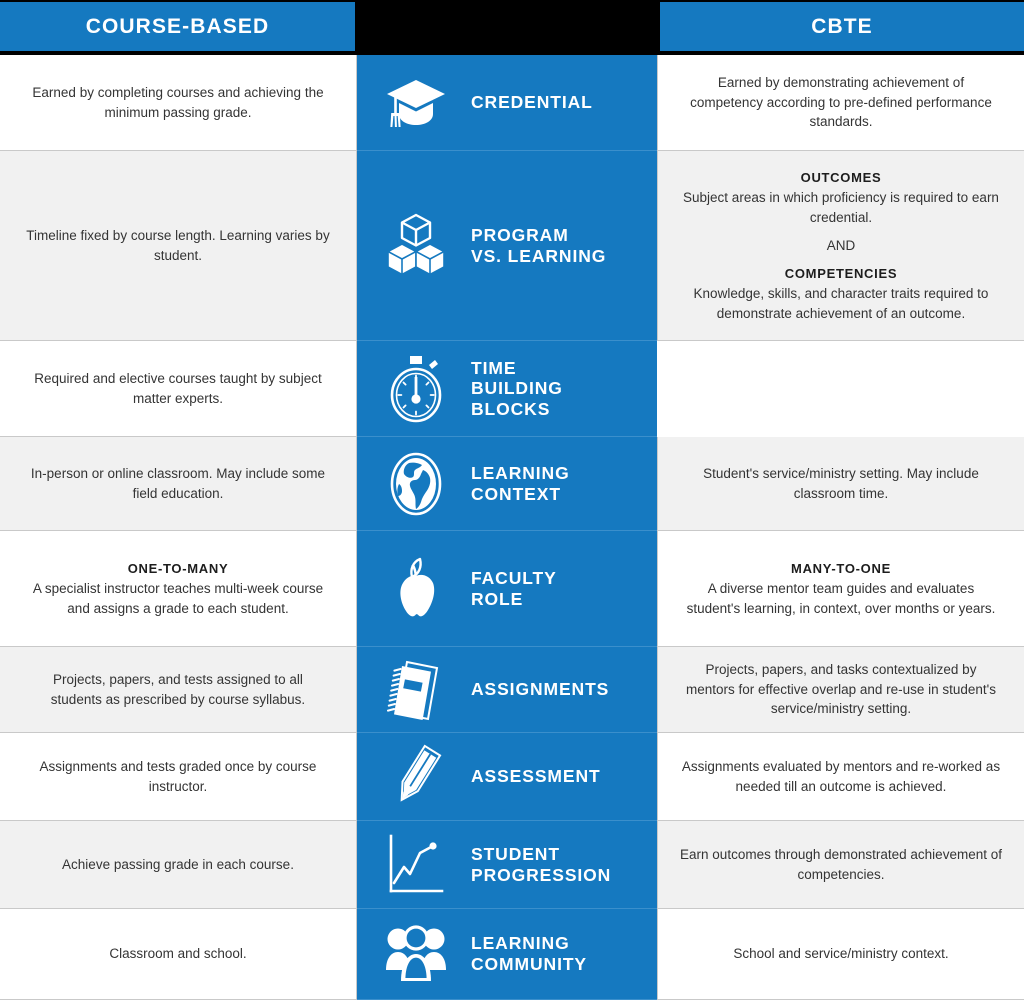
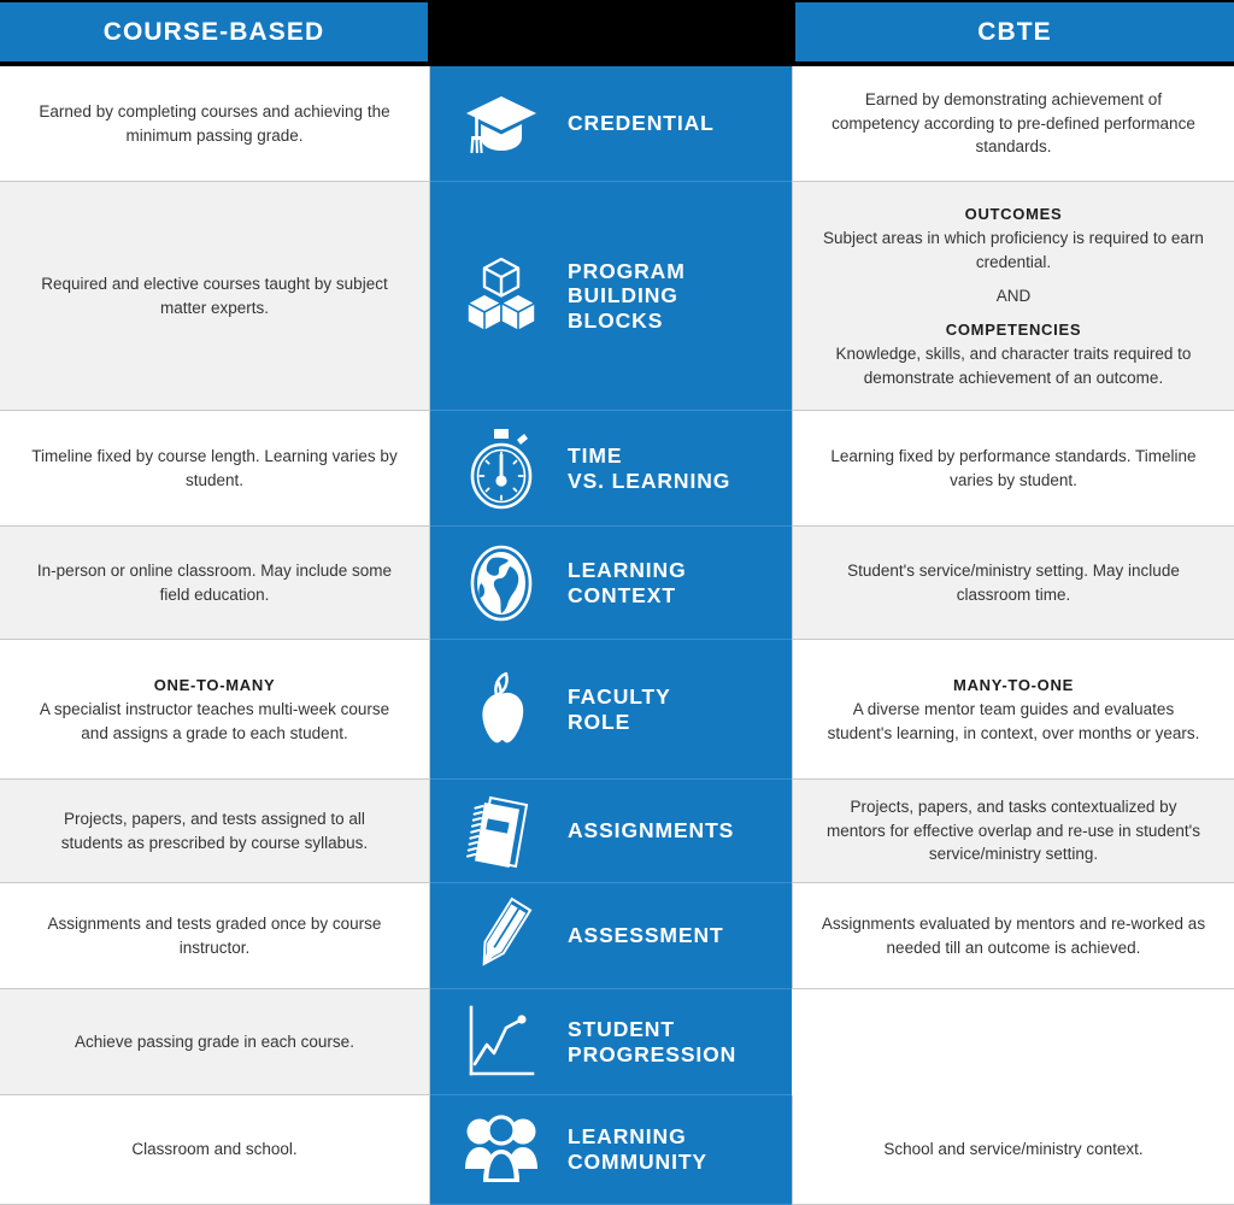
  COURSE-BASED
  CBTE
  Earned by completing courses and achieving the minimum passing grade.
  CREDENTIAL
  Earned by demonstrating achievement of competency according to pre-defined performance standards.
- Timeline fixed by course length. Learning varies by student.
+ Required and elective courses taught by subject matter experts.
  PROGRAM
- VS. LEARNING
+ BUILDING BLOCKS
  OUTCOMES
  Subject areas in which proficiency is required to earn credential.
  AND
  COMPETENCIES
  Knowledge, skills, and character traits required to demonstrate achievement of an outcome.
- Required and elective courses taught by subject matter experts.
+ Timeline fixed by course length. Learning varies by student.
  TIME
- BUILDING BLOCKS
+ VS. LEARNING
+ Learning fixed by performance standards. Timeline varies by student.
  In-person or online classroom. May include some field education.
  LEARNING
  CONTEXT
  Student's service/ministry setting. May include classroom time.
  ONE-TO-MANY
  A specialist instructor teaches multi-week course and assigns a grade to each student.
  FACULTY
  ROLE
  MANY-TO-ONE
  A diverse mentor team guides and evaluates student's learning, in context, over months or years.
  Projects, papers, and tests assigned to all students as prescribed by course syllabus.
  ASSIGNMENTS
  Projects, papers, and tasks contextualized by mentors for effective overlap and re-use in student's service/ministry setting.
  Assignments and tests graded once by course instructor.
  ASSESSMENT
  Assignments evaluated by mentors and re-worked as needed till an outcome is achieved.
  Achieve passing grade in each course.
  STUDENT
  PROGRESSION
- Earn outcomes through demonstrated achievement of competencies.
  Classroom and school.
  LEARNING
  COMMUNITY
  School and service/ministry context.
